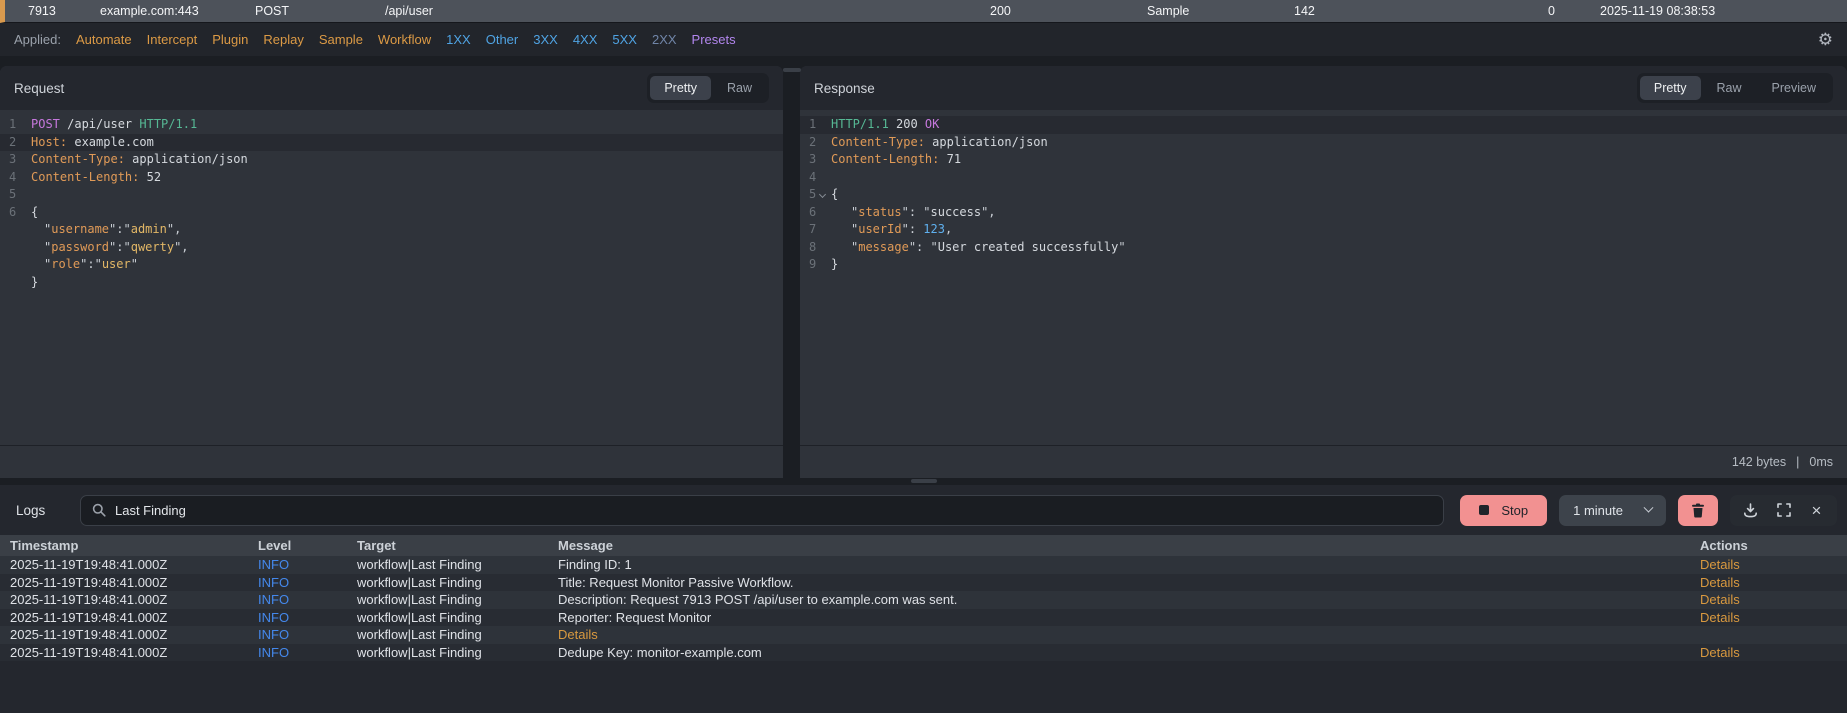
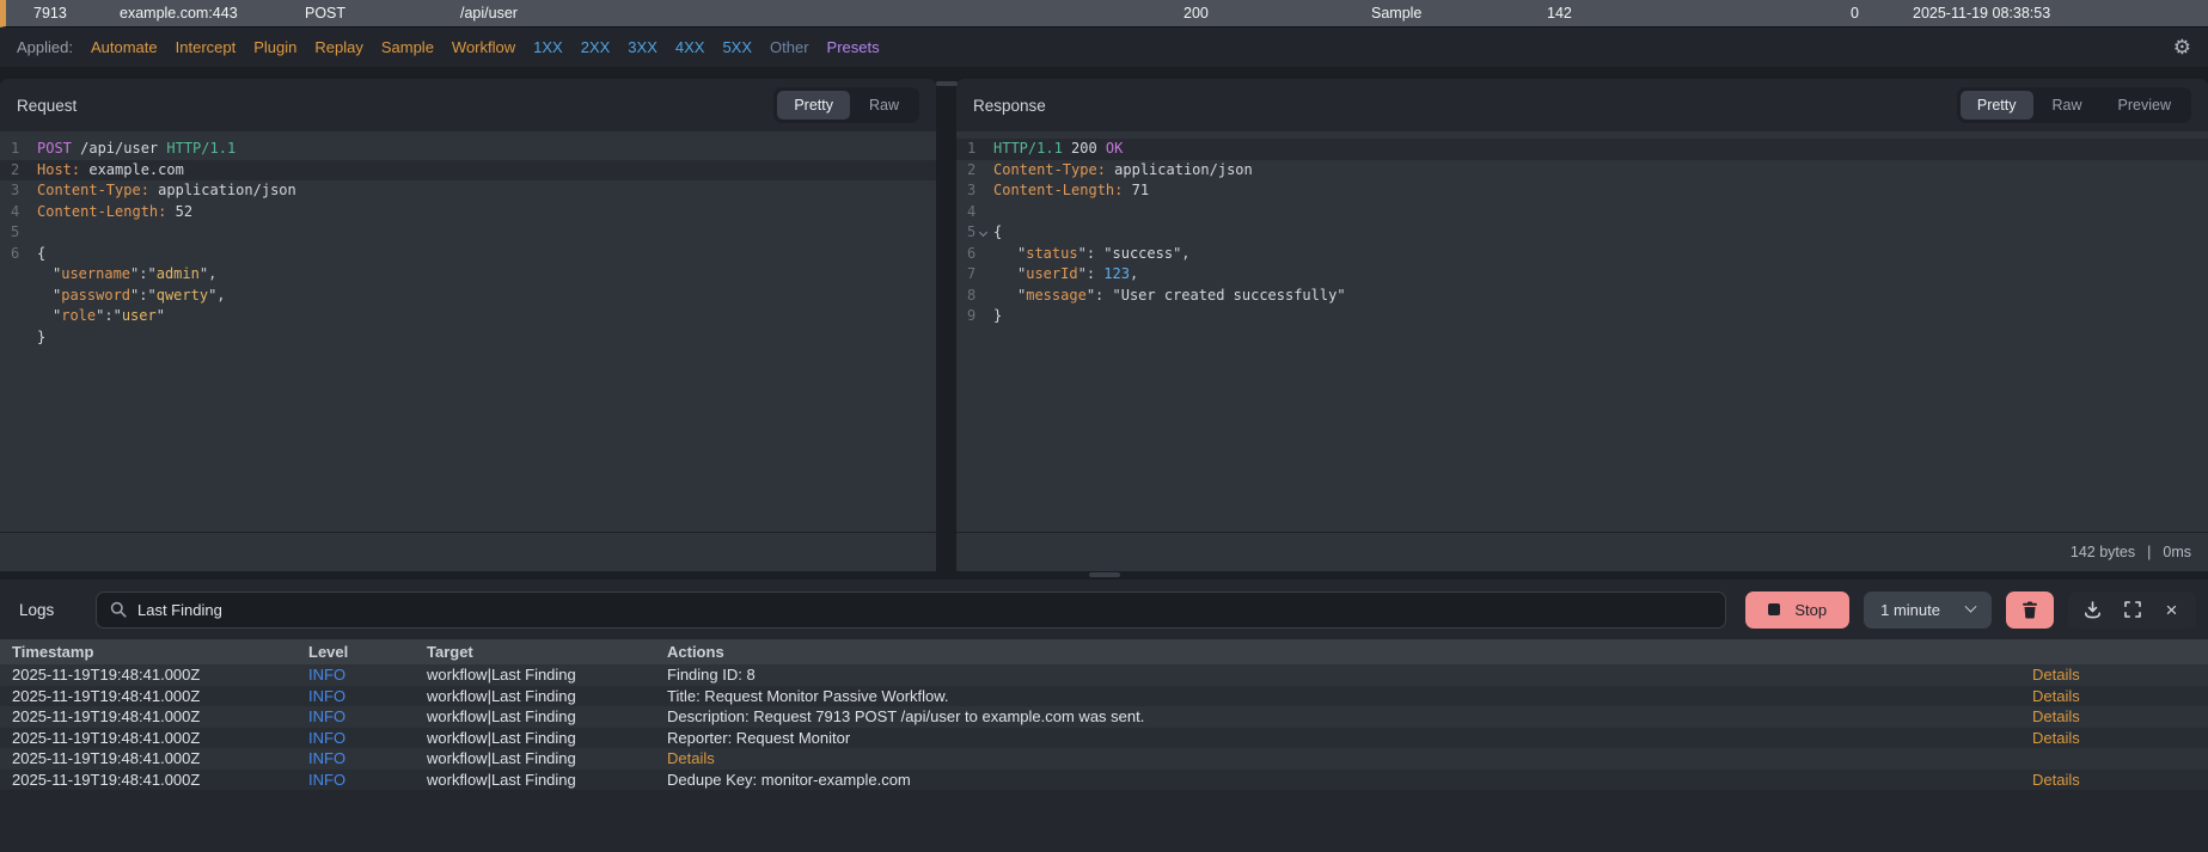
  7913
  example.com:443
  POST
  /api/user
  200
  Sample
  142
  0
  2025-11-19 08:38:53
  Applied:
  Automate
  Intercept
  Plugin
  Replay
  Sample
  Workflow
  1XX
- Other
+ 2XX
  3XX
  4XX
  5XX
- 2XX
+ Other
  Presets
  ⚙
  Request
  Pretty
  Raw
  1
  POST /api/user HTTP/1.1
  2
  Host: example.com
  3
  Content-Type: application/json
  4
  Content-Length: 52
  5
  6
  {
  "username":"admin",
  "password":"qwerty",
  "role":"user"
  }
  Response
  Pretty
  Raw
  Preview
  1
  HTTP/1.1 200 OK
  2
  Content-Type: application/json
  3
  Content-Length: 71
  4
  5
  {
  6
  "status": "success",
  7
  "userId": 123,
  8
  "message": "User created successfully"
  9
  }
  142 bytes
  |
  0ms
  Logs
  Last Finding
  Stop
  1 minute
  ×
  Timestamp
  Level
  Target
- Message
  Actions
  2025-11-19T19:48:41.000Z
  INFO
  workflow|Last Finding
- Finding ID: 1
+ Finding ID: 8
  Details
  2025-11-19T19:48:41.000Z
  INFO
  workflow|Last Finding
  Title: Request Monitor Passive Workflow.
  Details
  2025-11-19T19:48:41.000Z
  INFO
  workflow|Last Finding
  Description: Request 7913 POST /api/user to example.com was sent.
  Details
  2025-11-19T19:48:41.000Z
  INFO
  workflow|Last Finding
  Reporter: Request Monitor
  Details
  2025-11-19T19:48:41.000Z
  INFO
  workflow|Last Finding
  Details
  2025-11-19T19:48:41.000Z
  INFO
  workflow|Last Finding
  Dedupe Key: monitor-example.com
  Details
